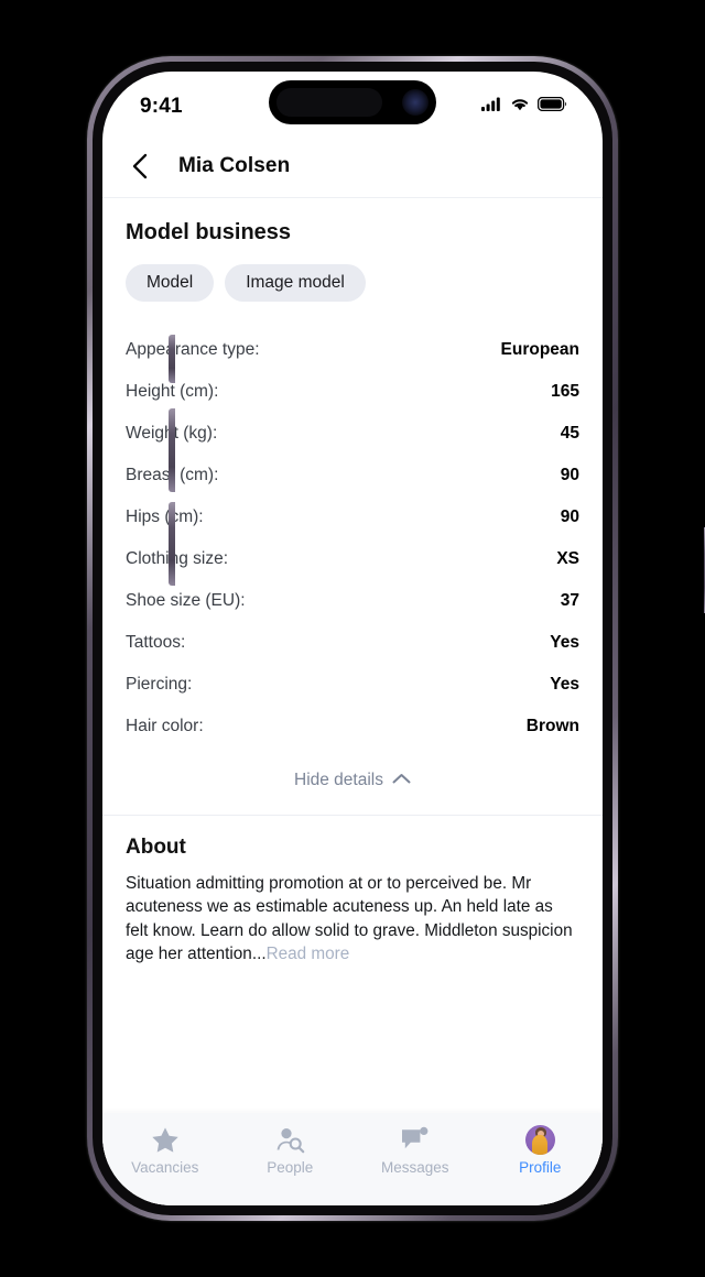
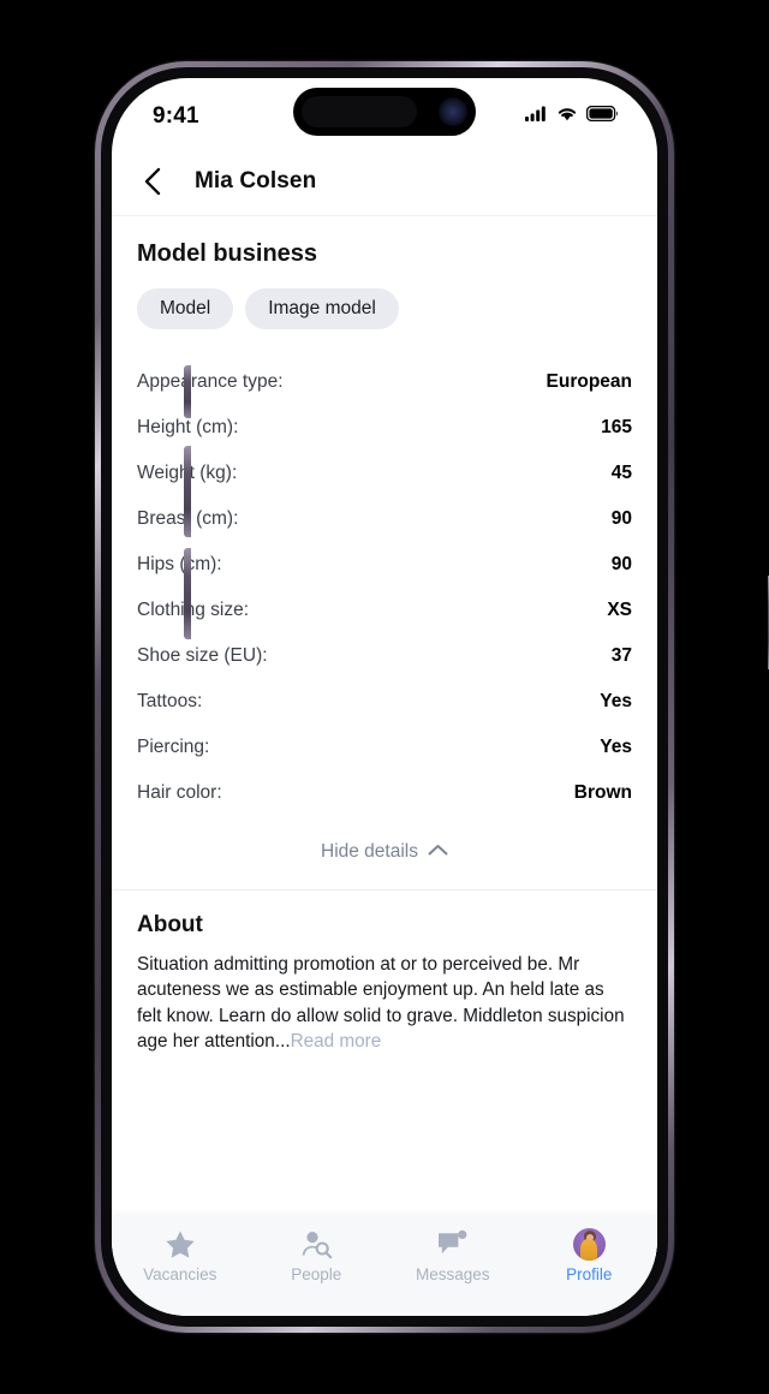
  9:41
  Mia Colsen
  Model business
  Model
  Image model
  Apperance type:
  European
  Height (cm):
  165
  Weigt (kg):
  45
  Breas (cm):
  90
  Hips (m):
  90
  Clothig size:
  XS
  Shoe size (EU):
  37
  Tattoos:
  Yes
  Piercing:
  Yes
  Hair color:
  Brown
  Hide details
  About
- Situation admitting promotion at or to perceived be. Mr acuteness we as estimable acuteness up. An held late as felt know. Learn do allow solid to grave. Middleton suspicion age her attention...Read more
+ Situation admitting promotion at or to perceived be. Mr acuteness we as estimable enjoyment up. An held late as felt know. Learn do allow solid to grave. Middleton suspicion age her attention...Read more
  Vacancies
  People
  Messages
  Profile
